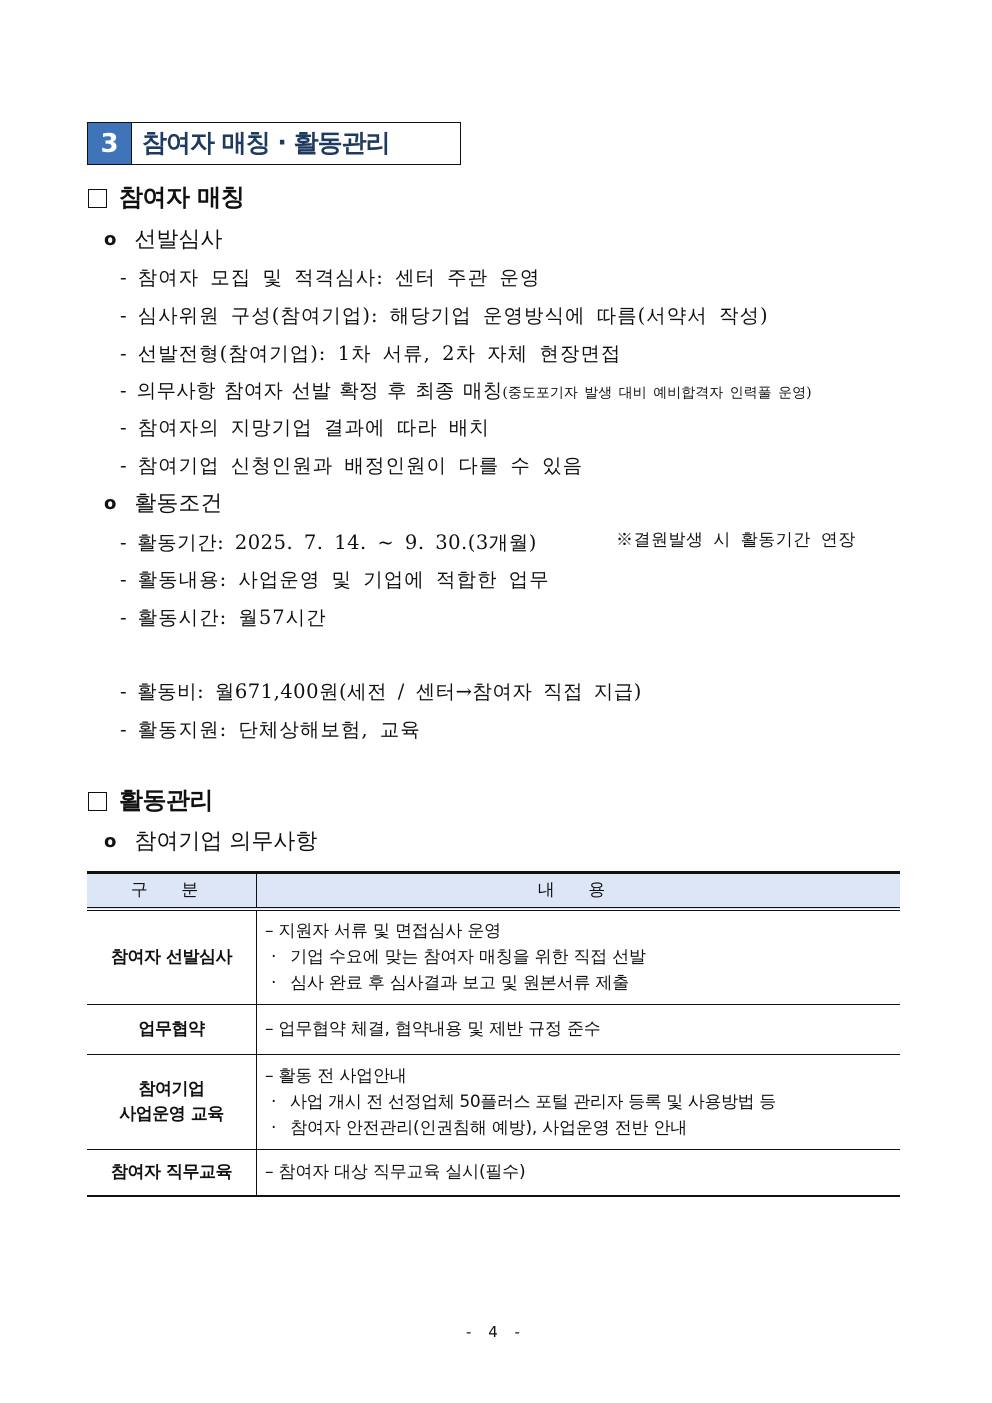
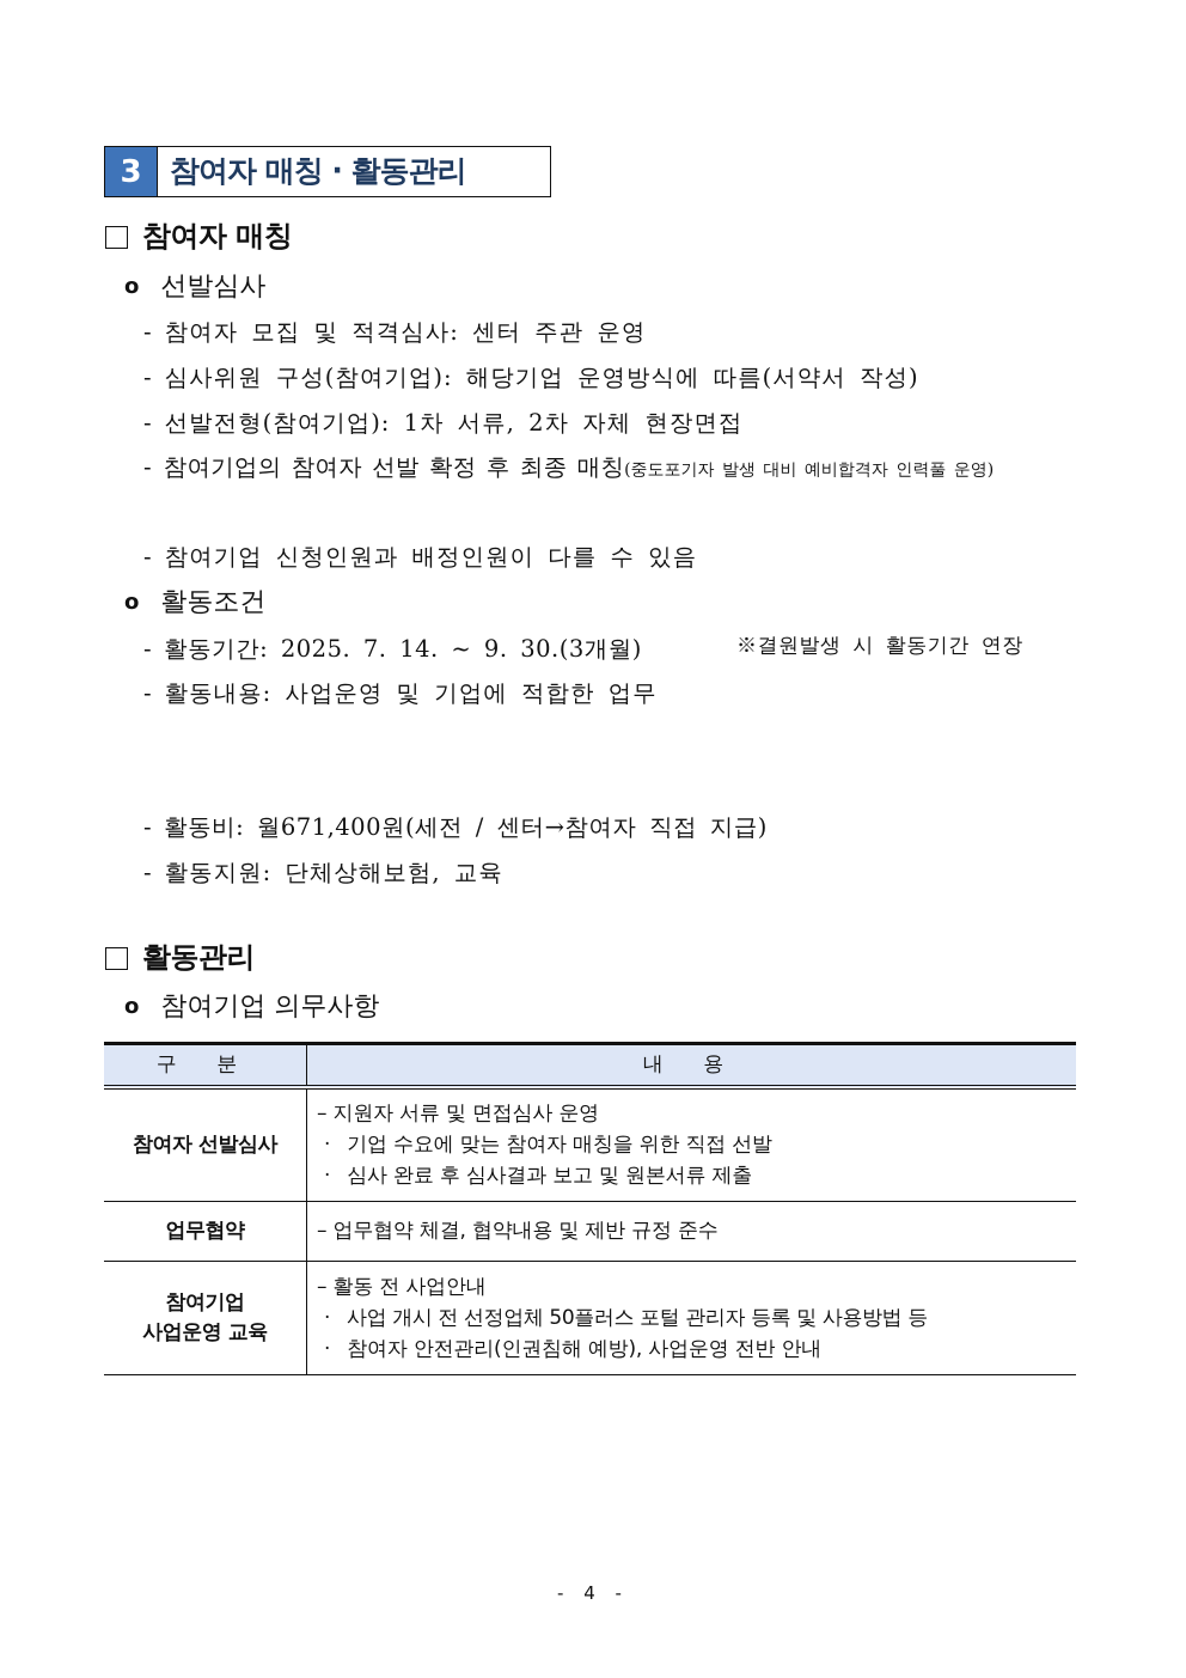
  3
  참여자 매칭 · 활동관리
  참여자 매칭
  o
  선발심사
  - 참여자 모집 및 적격심사: 센터 주관 운영
  - 심사위원 구성(참여기업): 해당기업 운영방식에 따름(서약서 작성)
  - 선발전형(참여기업): 1차 서류, 2차 자체 현장면접
- - 의무사항 참여자 선발 확정 후 최종 매칭(중도포기자 발생 대비 예비합격자 인력풀 운영)
+ - 참여기업의 참여자 선발 확정 후 최종 매칭(중도포기자 발생 대비 예비합격자 인력풀 운영)
- - 참여자의 지망기업 결과에 따라 배치
  - 참여기업 신청인원과 배정인원이 다를 수 있음
  o
  활동조건
  - 활동기간: 2025. 7. 14. ~ 9. 30.(3개월)
  ※결원발생 시 활동기간 연장
  - 활동내용: 사업운영 및 기업에 적합한 업무
- - 활동시간: 월57시간
  - 활동비: 월671,400원(세전 / 센터→참여자 직접 지급)
  - 활동지원: 단체상해보험, 교육
  활동관리
  o
  참여기업 의무사항
  구 분	내 용
  참여자 선발심사	– 지원자 서류 및 면접심사 운영 · 기업 수요에 맞는 참여자 매칭을 위한 직접 선발 · 심사 완료 후 심사결과 보고 및 원본서류 제출
  업무협약	– 업무협약 체결, 협약내용 및 제반 규정 준수
  참여기업 사업운영 교육	– 활동 전 사업안내 · 사업 개시 전 선정업체 50플러스 포털 관리자 등록 및 사용방법 등 · 참여자 안전관리(인권침해 예방), 사업운영 전반 안내
- 참여자 직무교육	– 참여자 대상 직무교육 실시(필수)
  - 4 -
